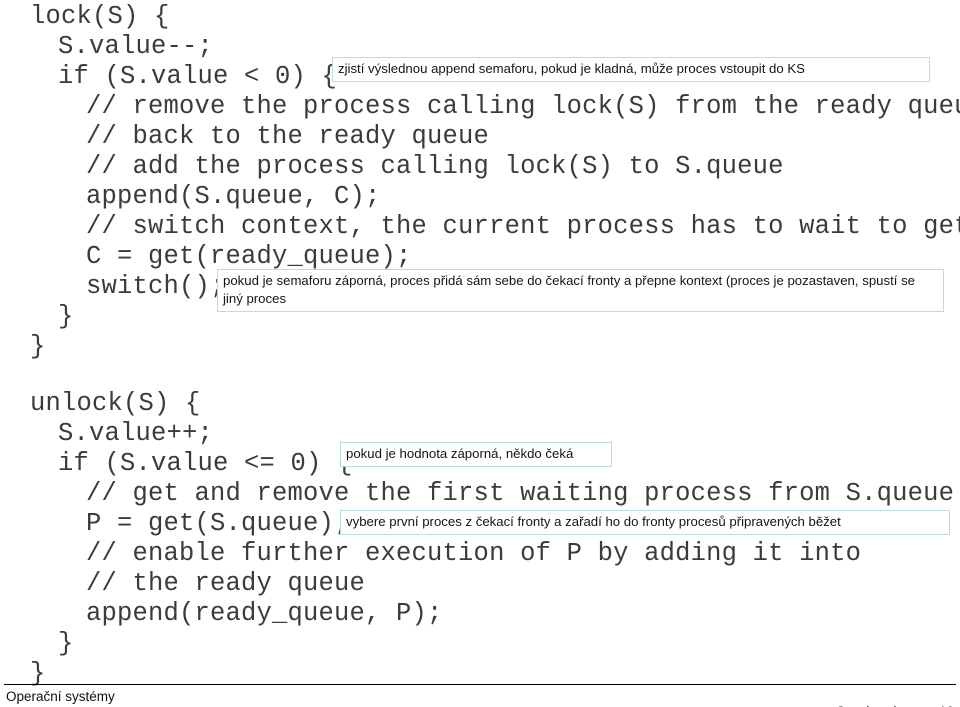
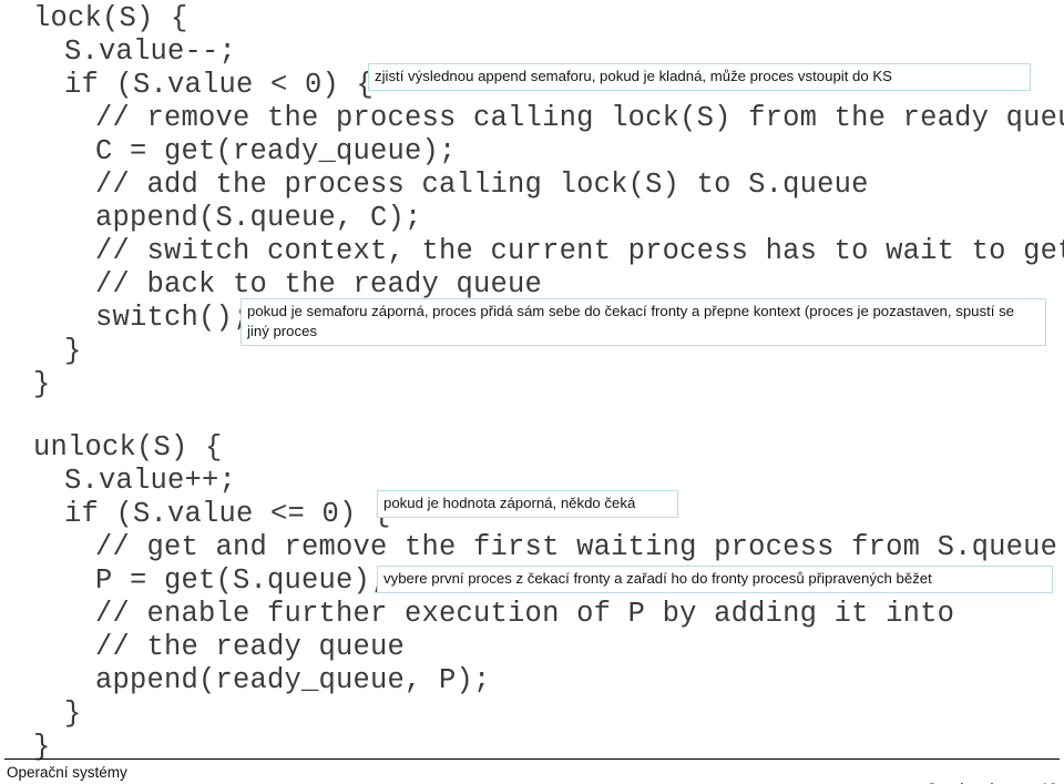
  lock(S) {
  S.value--;
  if (S.value < 0) {
  // remove the process calling lock(S) from the ready que
- // back to the ready queue
+ C = get(ready_queue);
  // add the process calling lock(S) to S.queue
  append(S.queue, C);
  // switch context, the current process has to wait to ge
- C = get(ready_queue);
+ // back to the ready queue
  switch()
  }
  }
  unlock(S) {
  S.value++;
  if (S.value <= 0)
  // get and remove the first waiting process from S.queue
  P = get(S.queue)
  // enable further execution of P by adding it into
  // the ready queue
  append(ready_queue, P);
  }
  }
  zjistí výslednou append semaforu, pokud je kladná, může proces vstoupit do KS
  pokud je semaforu záporná, proces přidá sám sebe do čekací fronty a přepne kontext (proces je pozastaven, spustí se jiný proces
  pokud je hodnota záporná, někdo čeká
  vybere první proces z čekací fronty a zařadí ho do fronty procesů připravených běžet
  Operační systémy
